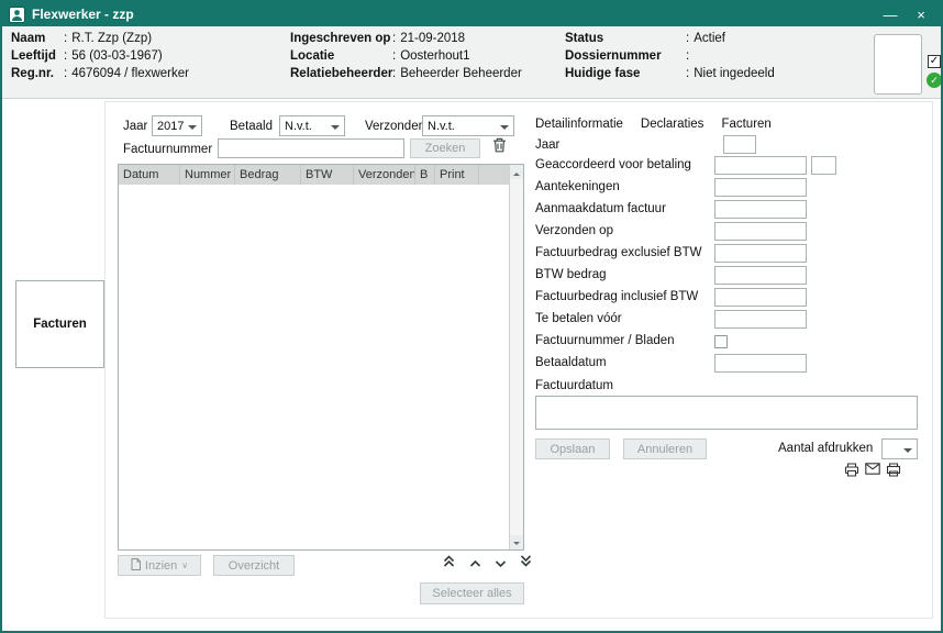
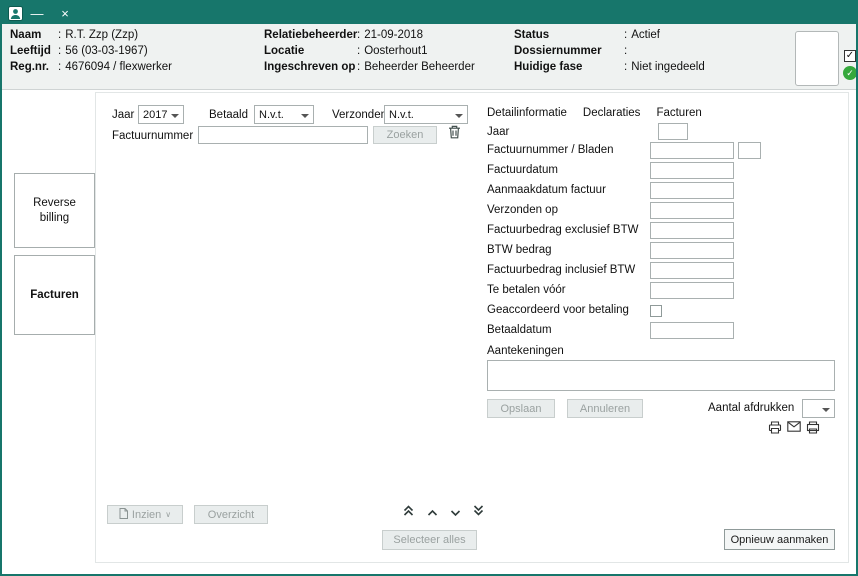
- Flexwerker - zzp
  —
  ×
  Naam
  :
  R.T. Zzp (Zzp)
  Leeftijd
  :
  56 (03-03-1967)
  Reg.nr.
  :
  4676094 / flexwerker
- Ingeschreven op
+ Relatiebeheerder
  :
  21-09-2018
  Locatie
  :
  Oosterhout1
- Relatiebeheerder
+ Ingeschreven op
  :
  Beheerder Beheerder
  Status
  :
  Actief
  Dossiernummer
  :
  Huidige fase
  :
  Niet ingedeeld
  ✓
  ✓
+ Reverse billing
  Facturen
  Jaar
  2017
  Betaald
  N.v.t.
  Verzonde
  N.v.t.
  Factuurnummer
  Zoeken
- Datum
- Nummer
- Bedrag
- BTW
- Verzonden
- B
- Print
  Inzien
  ∨
  Overzicht
  Selecteer alles
  Detailinformatie
  Declaraties
  Facturen
  Jaar
- Geaccordeerd voor betaling
+ Factuurnummer / Bladen
- Aantekeningen
+ Factuurdatum
  Aanmaakdatum factuur
  Verzonden op
  Factuurbedrag exclusief BTW
  BTW bedrag
  Factuurbedrag inclusief BTW
  Te betalen vóór
- Factuurnummer / Bladen
+ Geaccordeerd voor betaling
  Betaaldatum
- Factuurdatum
+ Aantekeningen
  Opslaan
  Annuleren
  Aantal afdrukken
+ Opnieuw aanmaken
